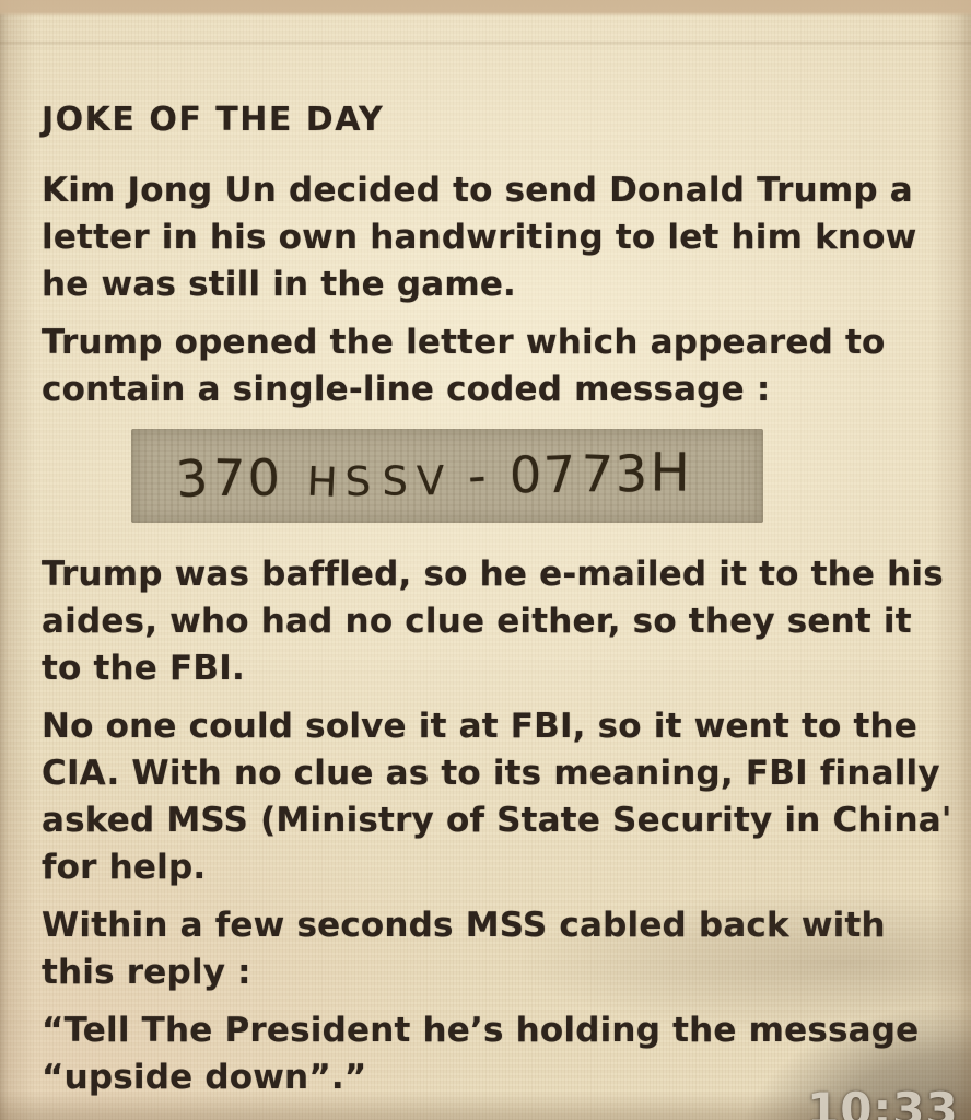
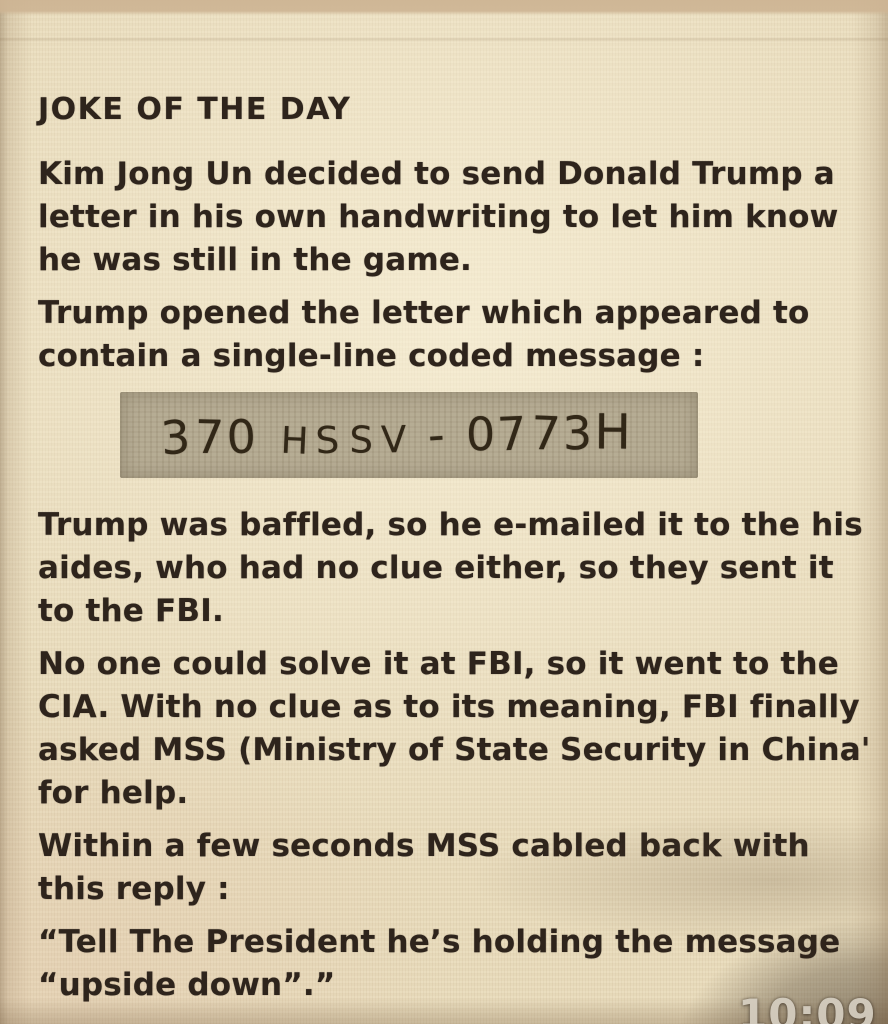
- 10:33
+ 10:09
